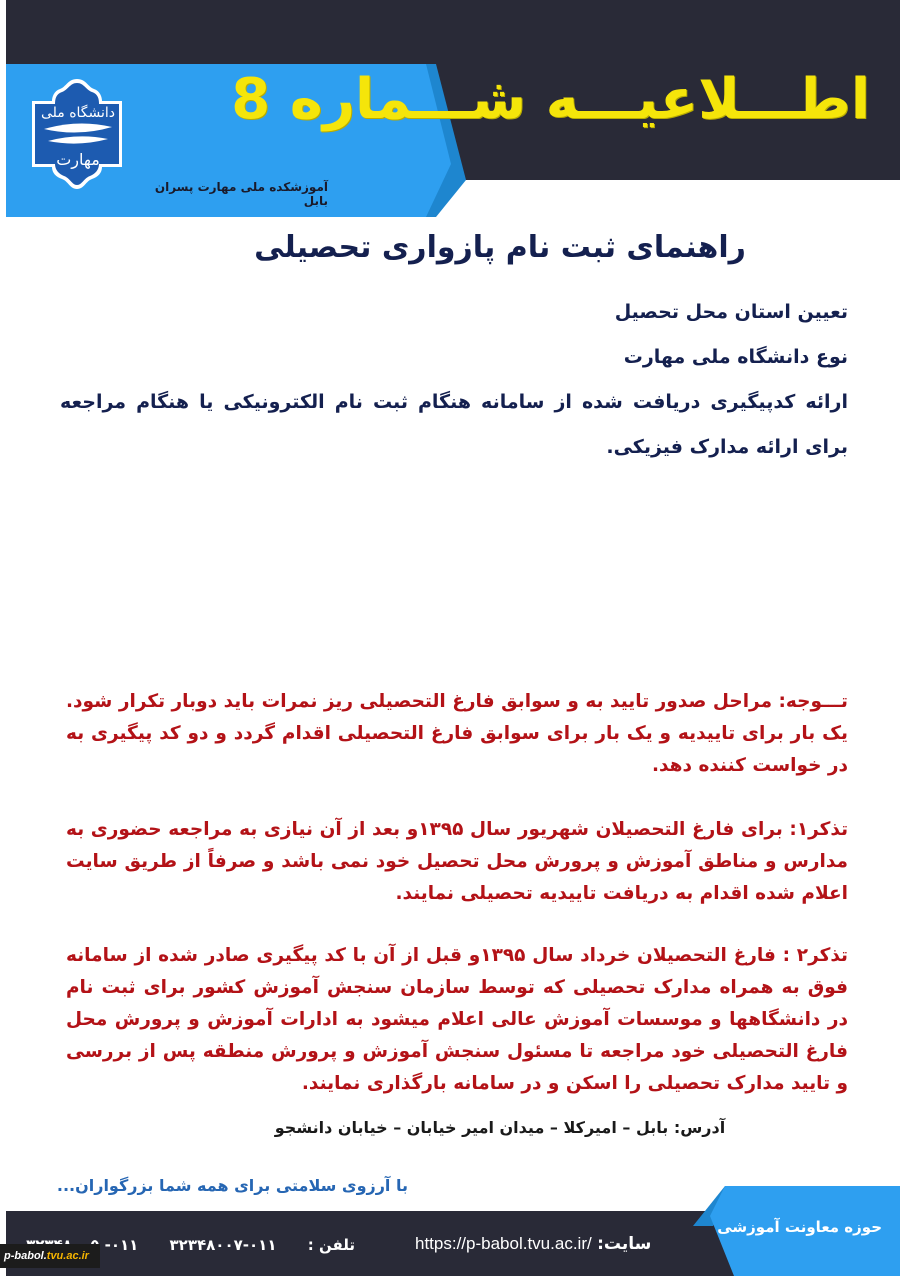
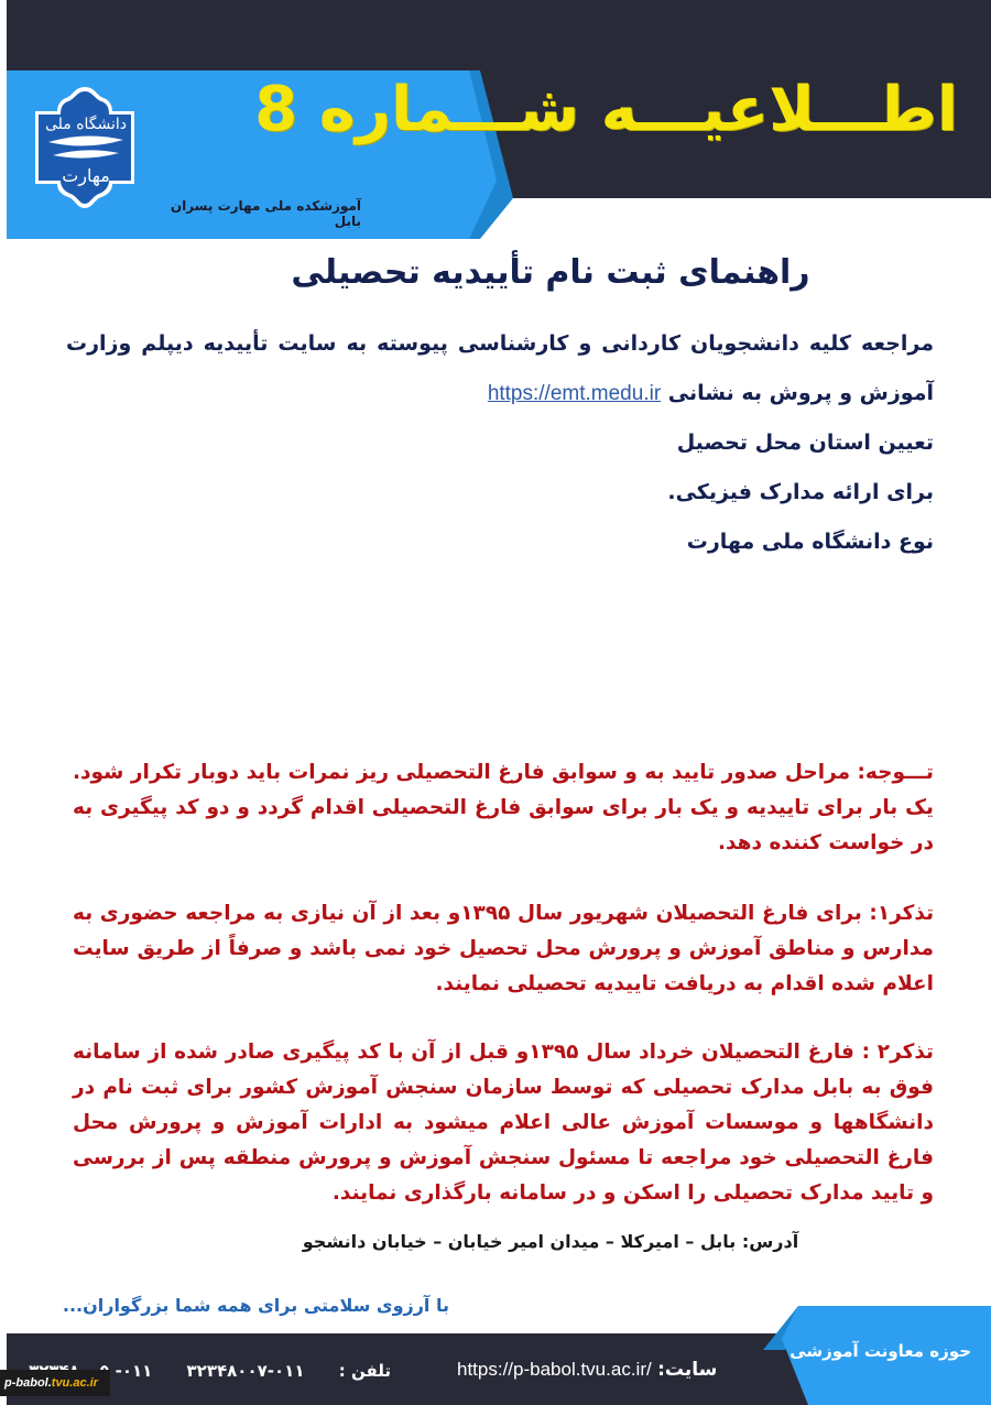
  اطـــلاعیـــه شـــماره 8
  دانشگاه ملی
  مهارت
  آموزشکده ملی مهارت پسران بابل
- راهنمای ثبت نام پازواری تحصیلی
+ راهنمای ثبت نام تأییدیه تحصیلی
+ مراجعه کلیه دانشجویان کاردانی و کارشناسی پیوسته به سایت تأییدیه دیپلم وزارت
+ آموزش و پروش به نشانی https://emt.medu.ir
  تعیین استان محل تحصیل
- نوع دانشگاه ملی مهارت
+ برای ارائه مدارک فیزیکی.
- ارائه کدپیگیری دریافت شده از سامانه هنگام ثبت نام الکترونیکی یا هنگام مراجعه
- برای ارائه مدارک فیزیکی.
+ نوع دانشگاه ملی مهارت
  تـــوجه: مراحل صدور تایید به و سوابق فارغ التحصیلی ریز نمرات باید دوبار تکرار شود. یک بار برای تاییدیه و یک بار برای سوابق فارغ التحصیلی اقدام گردد و دو کد پیگیری به در خواست کننده دهد.
  تذکر۱: برای فارغ التحصیلان شهریور سال ۱۳۹۵و بعد از آن نیازی به مراجعه حضوری به مدارس و مناطق آموزش و پرورش محل تحصیل خود نمی باشد و صرفاً از طریق سایت اعلام شده اقدام به دریافت تاییدیه تحصیلی نمایند.
- تذکر۲ : فارغ التحصیلان خرداد سال ۱۳۹۵و قبل از آن با کد پیگیری صادر شده از سامانه فوق به همراه مدارک تحصیلی که توسط سازمان سنجش آموزش کشور برای ثبت نام در دانشگاهها و موسسات آموزش عالی اعلام میشود به ادارات آموزش و پرورش محل فارغ التحصیلی خود مراجعه تا مسئول سنجش آموزش و پرورش منطقه پس از بررسی و تایید مدارک تحصیلی را اسکن و در سامانه بارگذاری نمایند.
+ تذکر۲ : فارغ التحصیلان خرداد سال ۱۳۹۵و قبل از آن با کد پیگیری صادر شده از سامانه فوق به بابل مدارک تحصیلی که توسط سازمان سنجش آموزش کشور برای ثبت نام در دانشگاهها و موسسات آموزش عالی اعلام میشود به ادارات آموزش و پرورش محل فارغ التحصیلی خود مراجعه تا مسئول سنجش آموزش و پرورش منطقه پس از بررسی و تایید مدارک تحصیلی را اسکن و در سامانه بارگذاری نمایند.
  آدرس: بابل – امیرکلا – میدان امیر خیابان – خیابان دانشجو
  با آرزوی سلامتی برای همه شما بزرگواران...
  حوزه معاونت آموزشی
  https://p-babol.tvu.ac.ir/ سایت:
  تلفن : ۰۱۱-۳۲۳۴۸۰۰۷ ۰۱۱-
  p-babol.tvu.ac.ir
